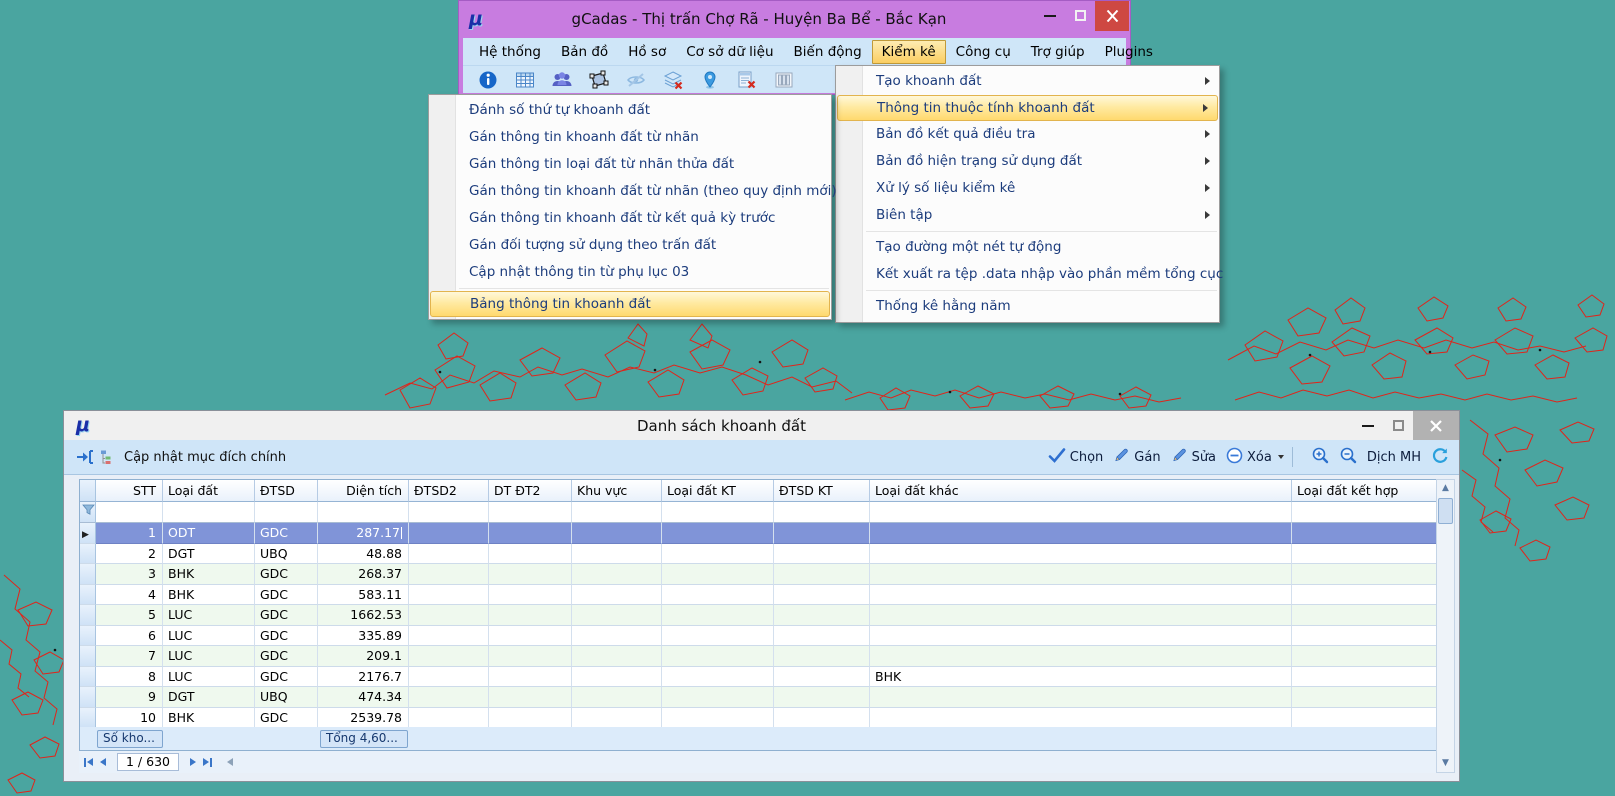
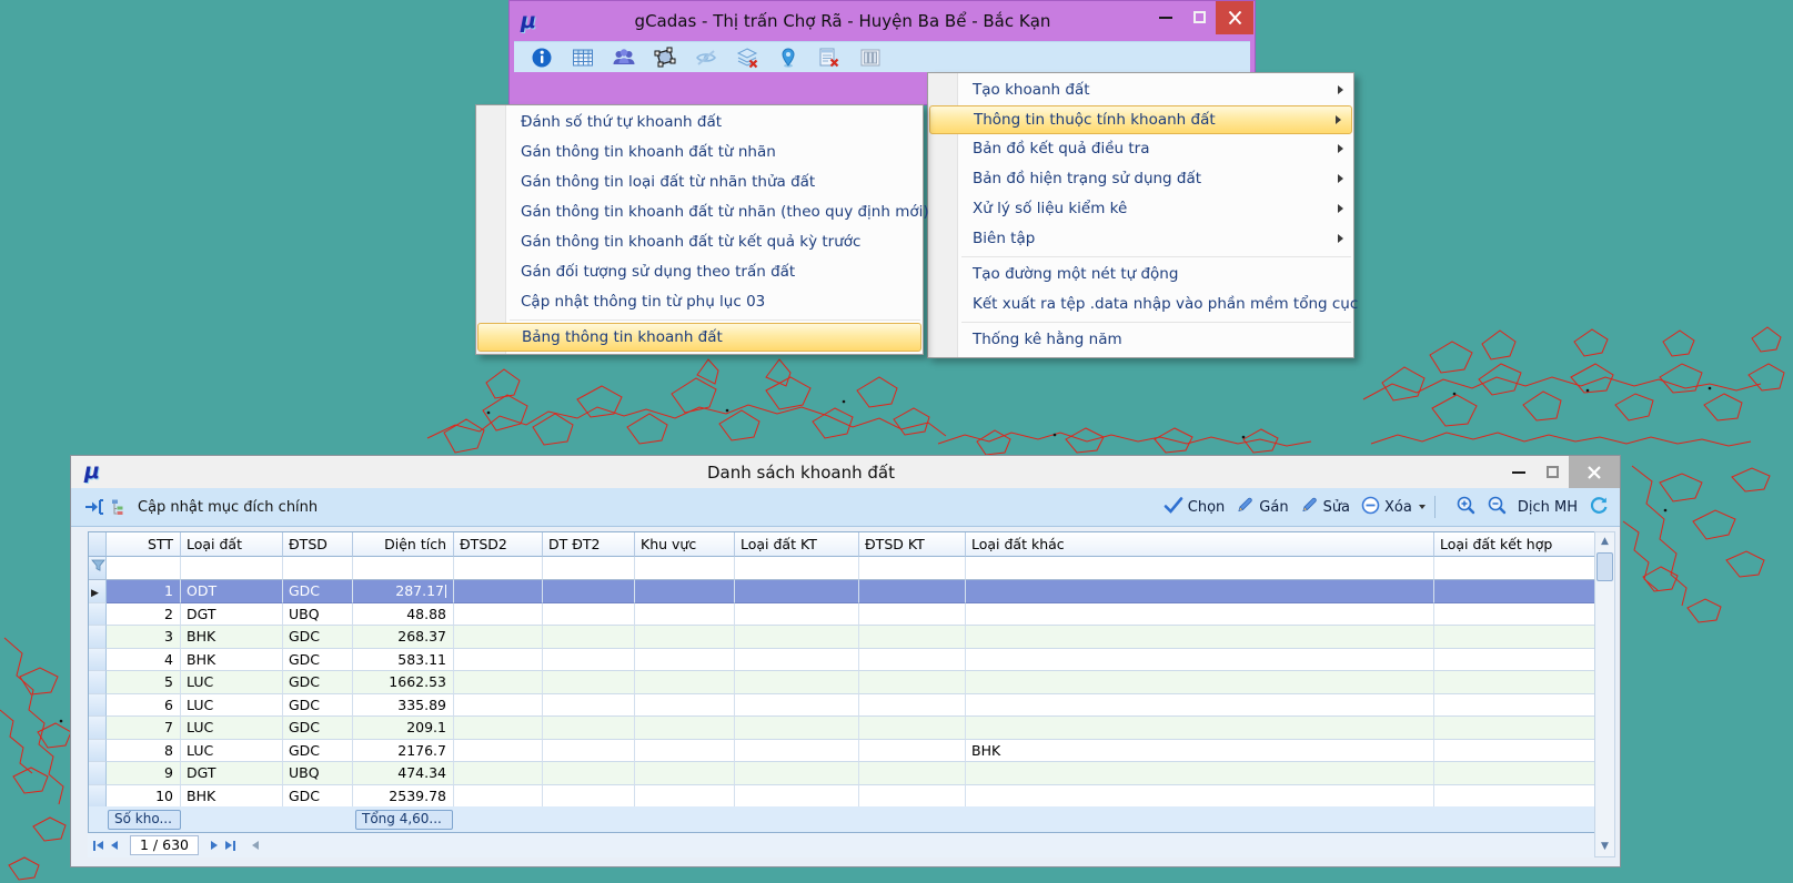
  μ
  gCadas - Thị trấn Chợ Rã - Huyện Ba Bể - Bắc Kạn
- Hệ thống
- Bản đồ
- Hồ sơ
- Cơ sở dữ liệu
- Biến động
- Kiểm kê
- Công cụ
- Trợ giúp
- Plugins
  Tạo khoanh đất
  Thông tin thuộc tính khoanh đất
  Bản đồ kết quả điều tra
  Bản đồ hiện trạng sử dụng đất
  Xử lý số liệu kiểm kê
  Biên tập
  Tạo đường một nét tự động
  Kết xuất ra tệp .data nhập vào phần mềm tổng cục
  Thống kê hằng năm
  Đánh số thứ tự khoanh đất
  Gán thông tin khoanh đất từ nhãn
  Gán thông tin loại đất từ nhãn thửa đất
  Gán thông tin khoanh đất từ nhãn (theo quy định mới)
  Gán thông tin khoanh đất từ kết quả kỳ trước
  Gán đối tượng sử dụng theo trấn đất
  Cập nhật thông tin từ phụ lục 03
  Bảng thông tin khoanh đất
  μ
  Danh sách khoanh đất
  Cập nhật mục đích chính
  Chọn
  Gán
  Sửa
  Xóa
  Dịch MH
  STT
  Loại đất
  ĐTSD
  Diện tích
  ĐTSD2
  DT ĐT2
  Khu vực
  Loại đất KT
  ĐTSD KT
  Loại đất khác
  Loại đất kết hợp
  ▶
  1
  ODT
  GDC
  287.17
  2
  DGT
  UBQ
  48.88
  3
  BHK
  GDC
  268.37
  4
  BHK
  GDC
  583.11
  5
  LUC
  GDC
  1662.53
  6
  LUC
  GDC
  335.89
  7
  LUC
  GDC
  209.1
  8
  LUC
  GDC
  2176.7
  BHK
  9
  DGT
  UBQ
  474.34
  10
  BHK
  GDC
  2539.78
  Số kho...
  Tổng 4,60...
  1 / 630
  ▲
  ▼
